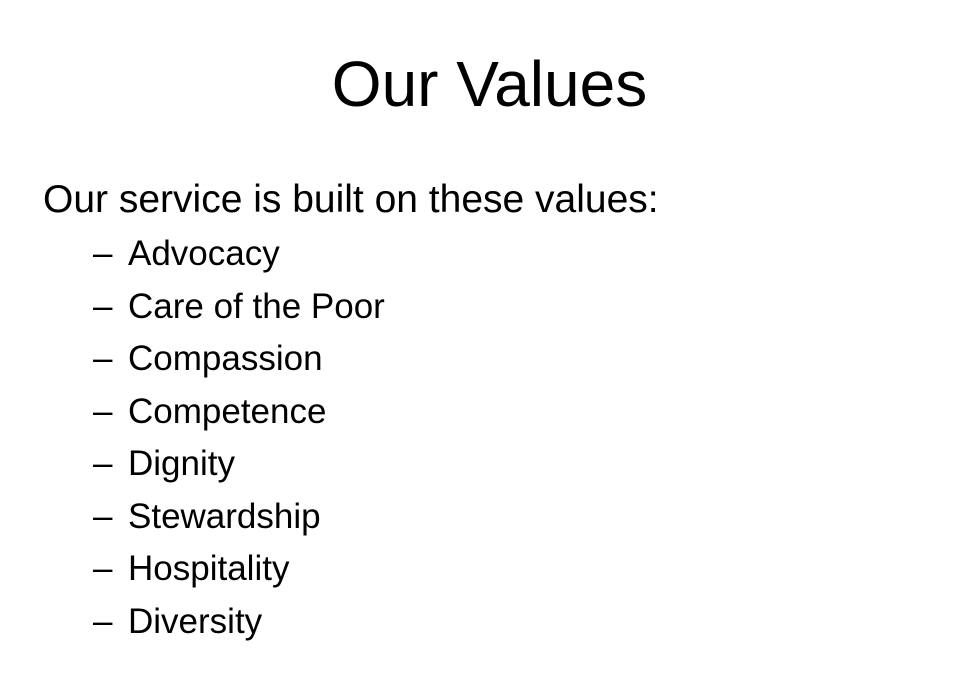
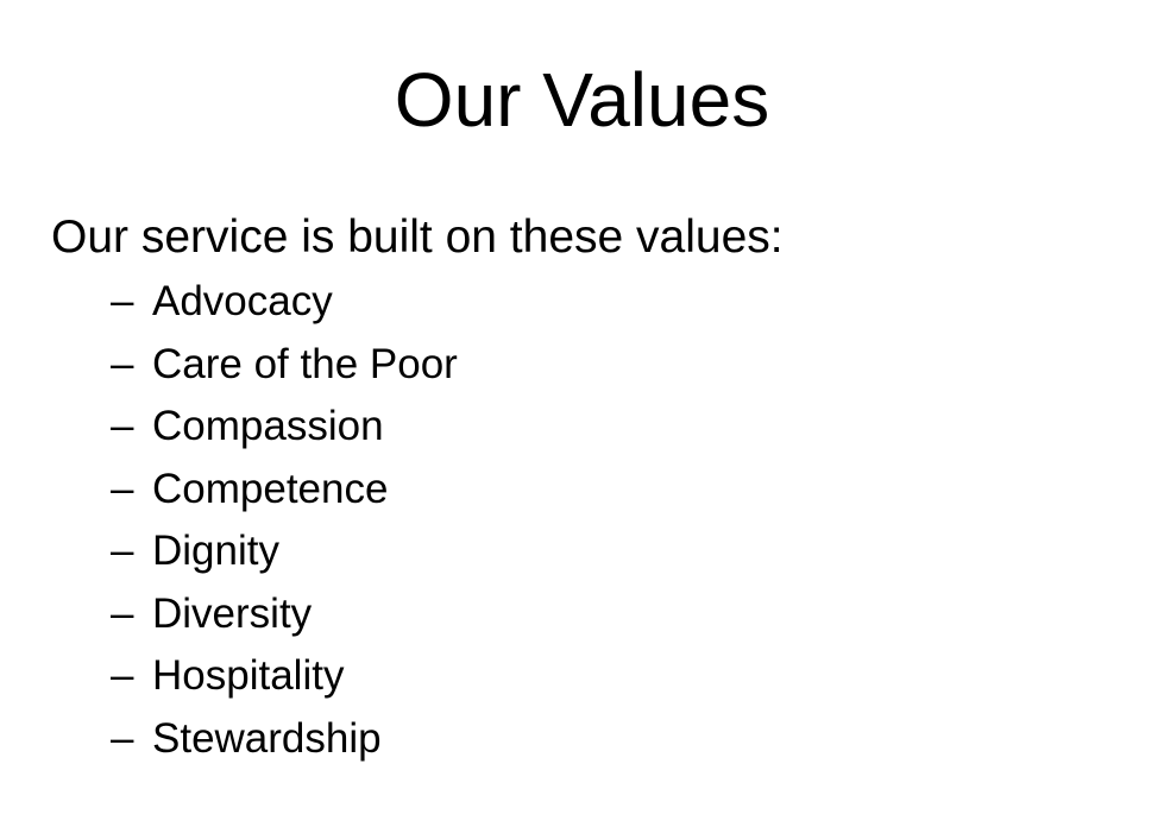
  Our Values
  Our service is built on these values:
  –
  Advocacy
  –
  Care of the Poor
  –
  Compassion
  –
  Competence
  –
  Dignity
  –
- Stewardship
+ Diversity
  –
  Hospitality
  –
- Diversity
+ Stewardship
